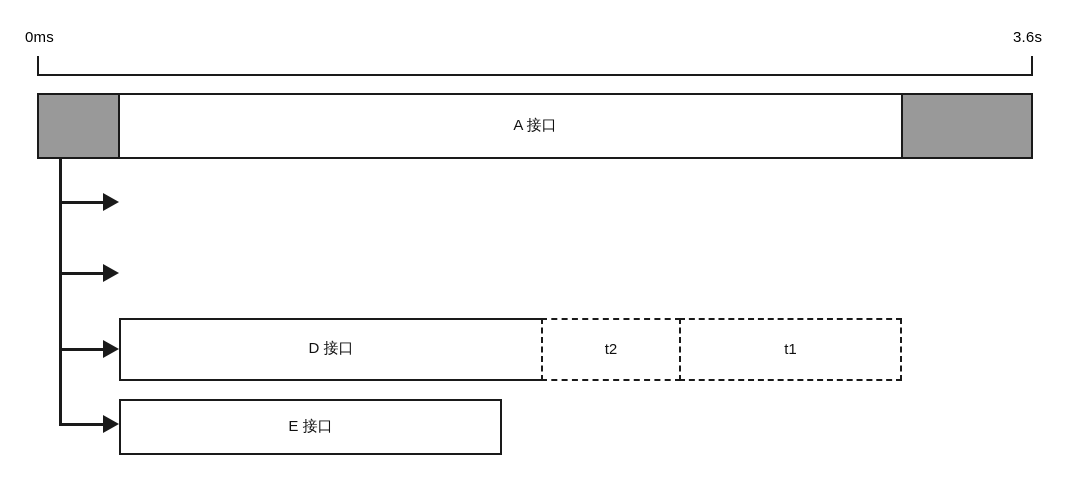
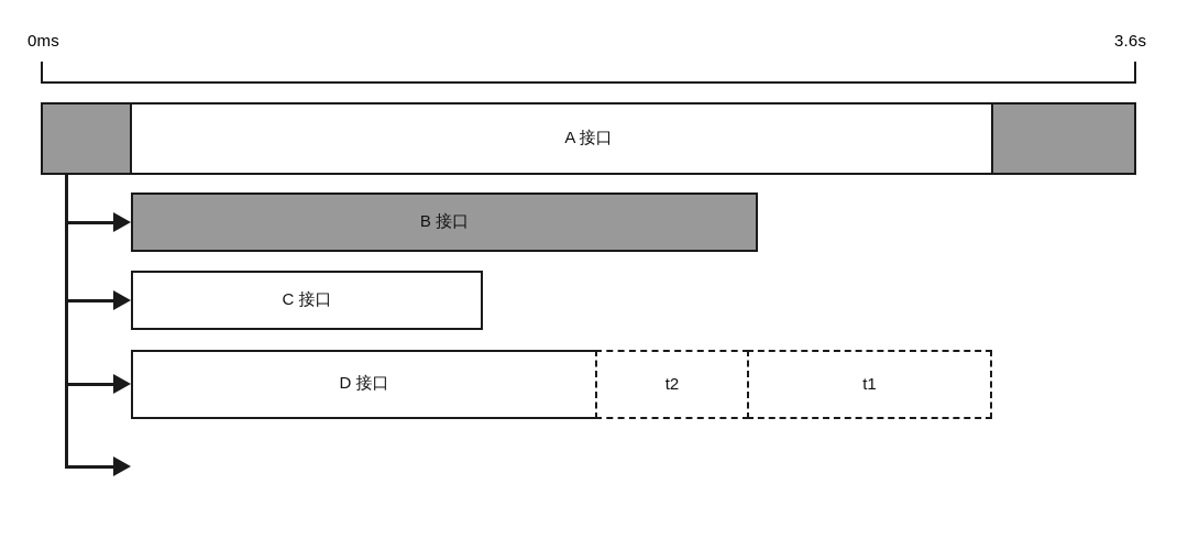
  0ms
  3.6s
  A 接口
+ B 接口
+ C 接口
  D 接口
  t2
  t1
- E 接口
